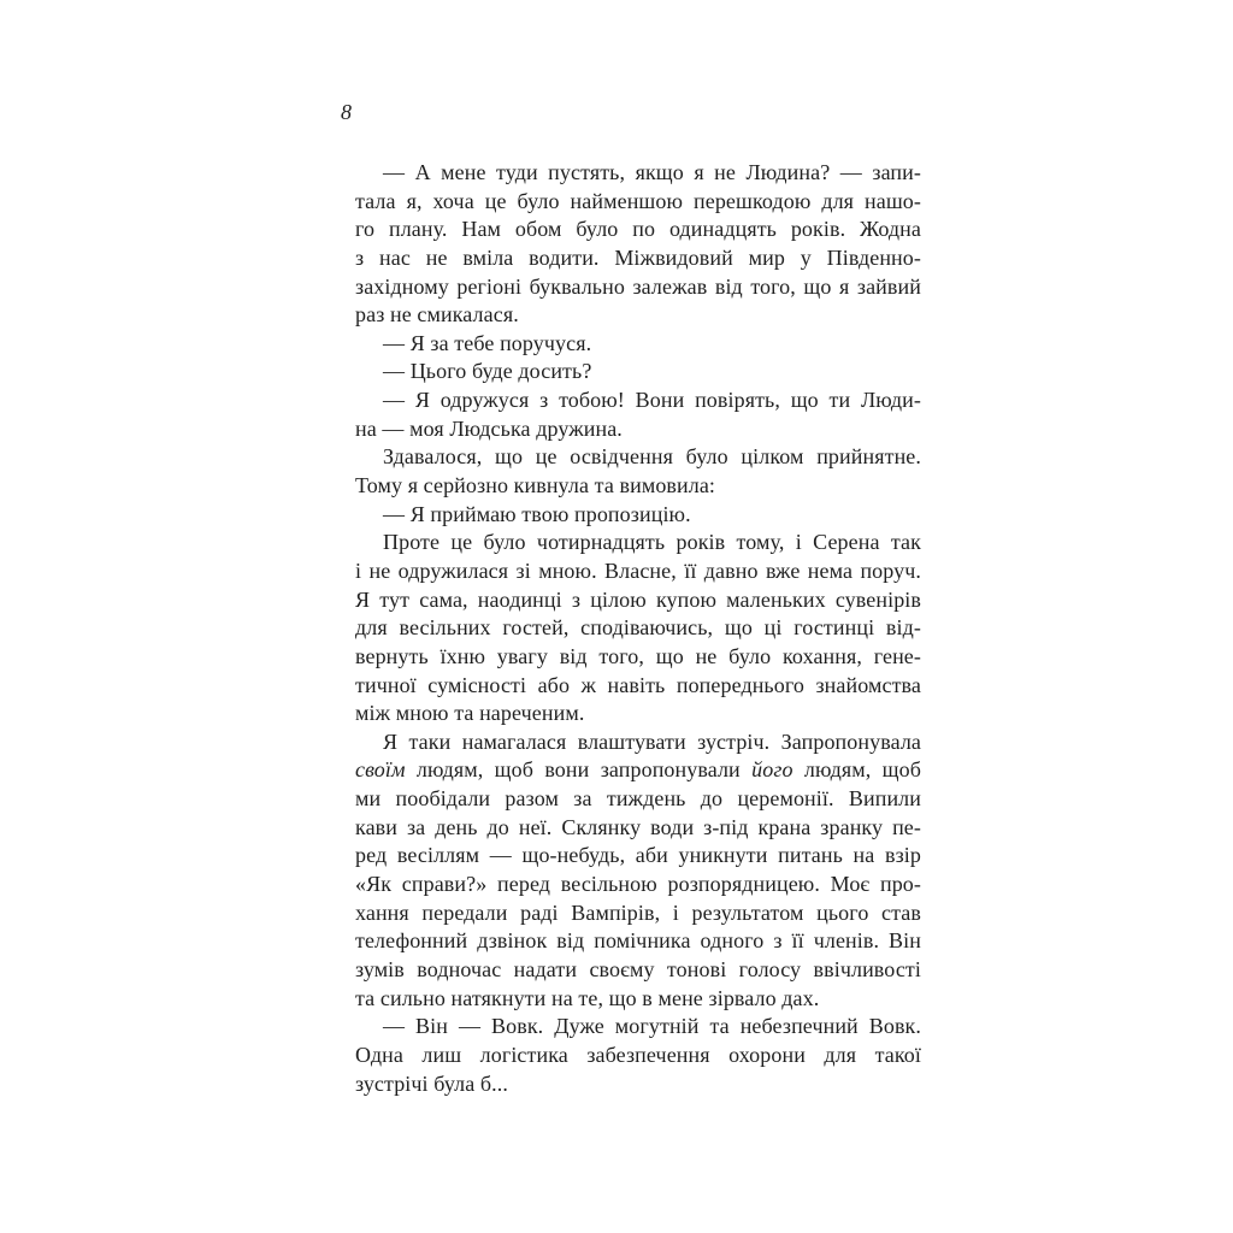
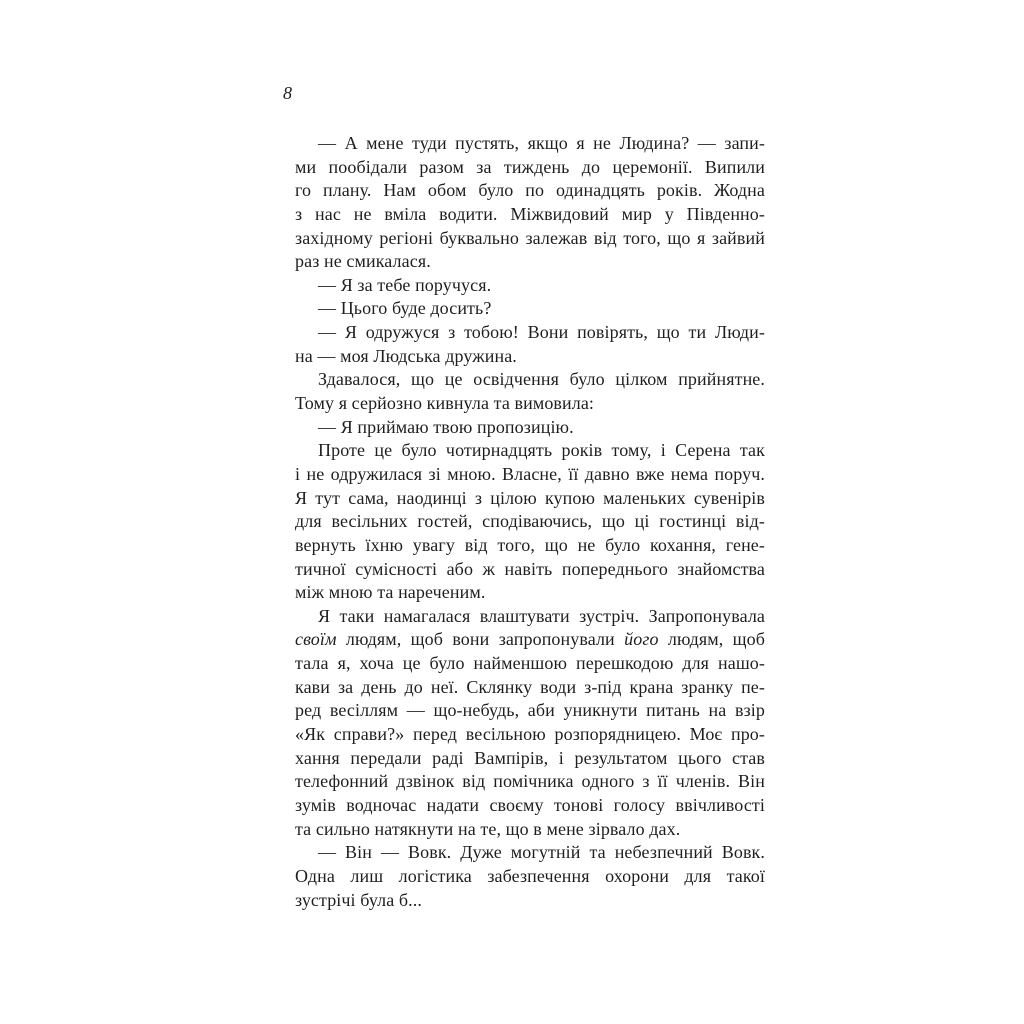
  8
  — А мене туди пустять, якщо я не Людина? — запи-
- тала я, хоча це було найменшою перешкодою для нашо-
+ ми пообідали разом за тиждень до церемонії. Випили
  го плану. Нам обом було по одинадцять років. Жодна
  з нас не вміла водити. Міжвидовий мир у Південно-
  західному регіоні буквально залежав від того, що я зайвий
  раз не смикалася.
  — Я за тебе поручуся.
  — Цього буде досить?
  — Я одружуся з тобою! Вони повірять, що ти Люди-
  на — моя Людська дружина.
  Здавалося, що це освідчення було цілком прийнятне.
  Тому я серйозно кивнула та вимовила:
  — Я приймаю твою пропозицію.
  Проте це було чотирнадцять років тому, і Серена так
  і не одружилася зі мною. Власне, її давно вже нема поруч.
  Я тут сама, наодинці з цілою купою маленьких сувенірів
  для весільних гостей, сподіваючись, що ці гостинці від-
  вернуть їхню увагу від того, що не було кохання, гене-
  тичної сумісності або ж навіть попереднього знайомства
  між мною та нареченим.
  Я таки намагалася влаштувати зустріч. Запропонувала
  своїм людям, щоб вони запропонували його людям, щоб
- ми пообідали разом за тиждень до церемонії. Випили
+ тала я, хоча це було найменшою перешкодою для нашо-
  кави за день до неї. Склянку води з-під крана зранку пе-
  ред весіллям — що-небудь, аби уникнути питань на взір
  «Як справи?» перед весільною розпорядницею. Моє про-
  хання передали раді Вампірів, і результатом цього став
  телефонний дзвінок від помічника одного з її членів. Він
  зумів водночас надати своєму тонові голосу ввічливості
  та сильно натякнути на те, що в мене зірвало дах.
  — Він — Вовк. Дуже могутній та небезпечний Вовк.
  Одна лиш логістика забезпечення охорони для такої
  зустрічі була б...
